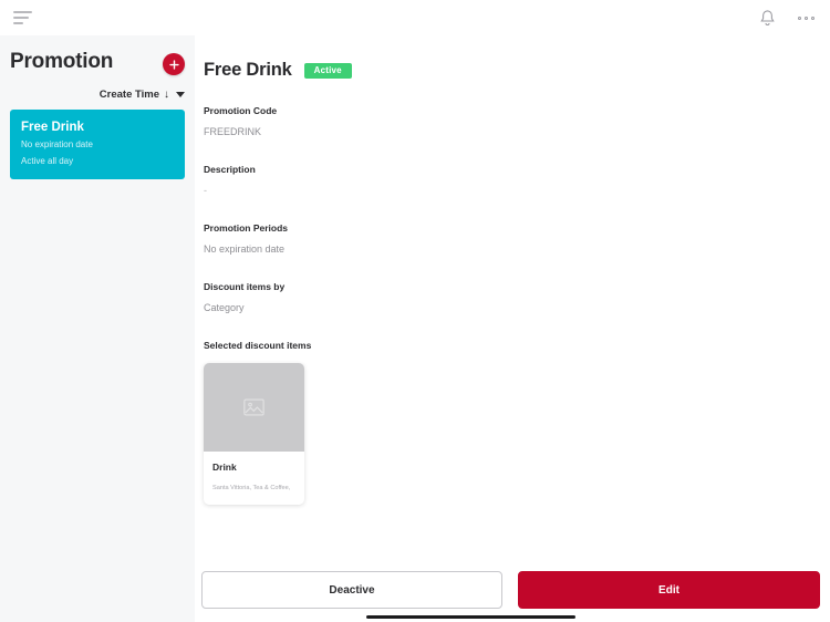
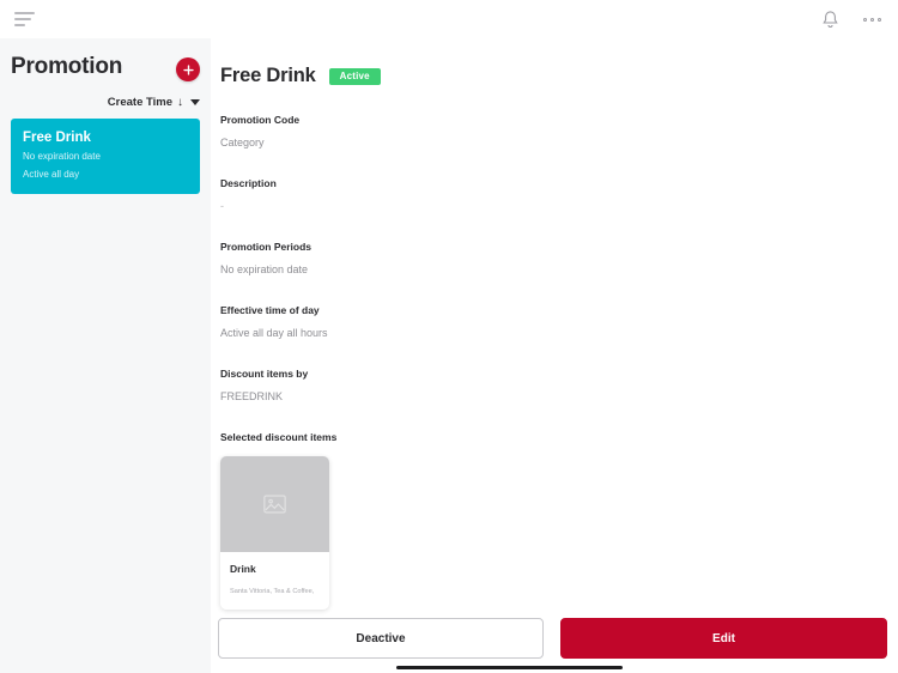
  Promotion
  Create Time
  ↓
  Free Drink
  No expiration date
  Active all day
  Free Drink
  Active
  Promotion Code
- FREEDRINK
+ Category
  Description
  -
  Promotion Periods
  No expiration date
+ Effective time of day
+ Active all day all hours
  Discount items by
- Category
+ FREEDRINK
  Selected discount items
  Drink
  Deactive
  Edit
